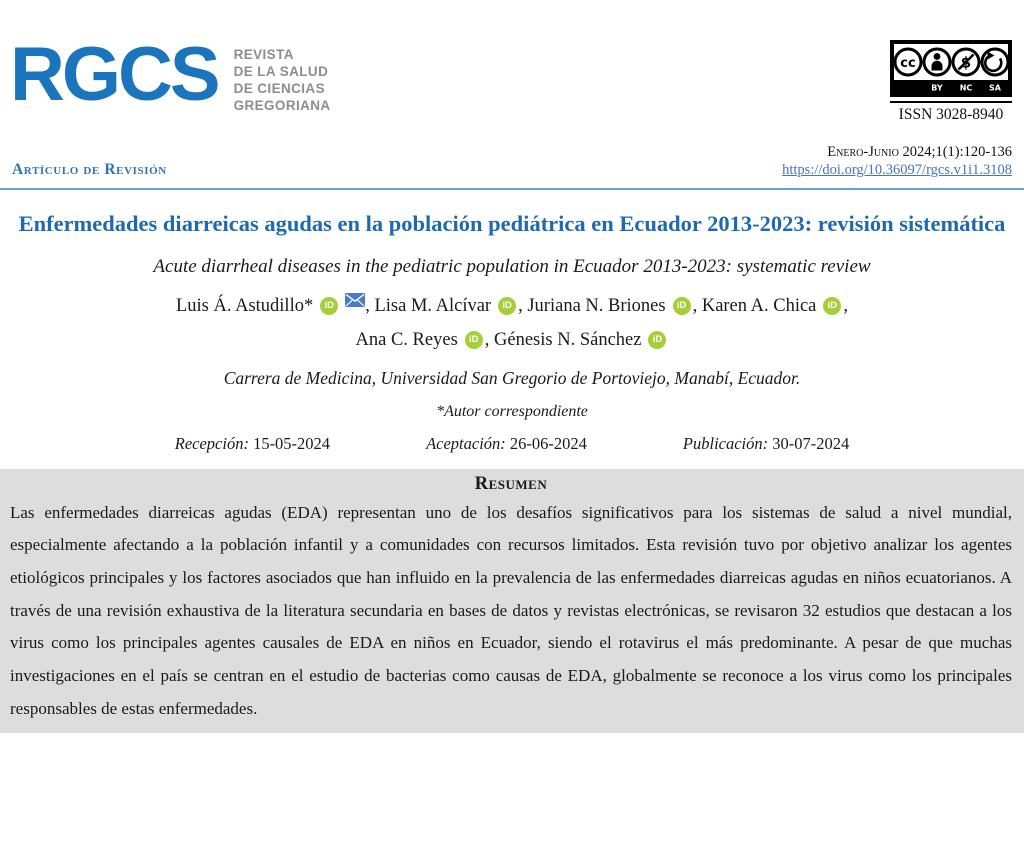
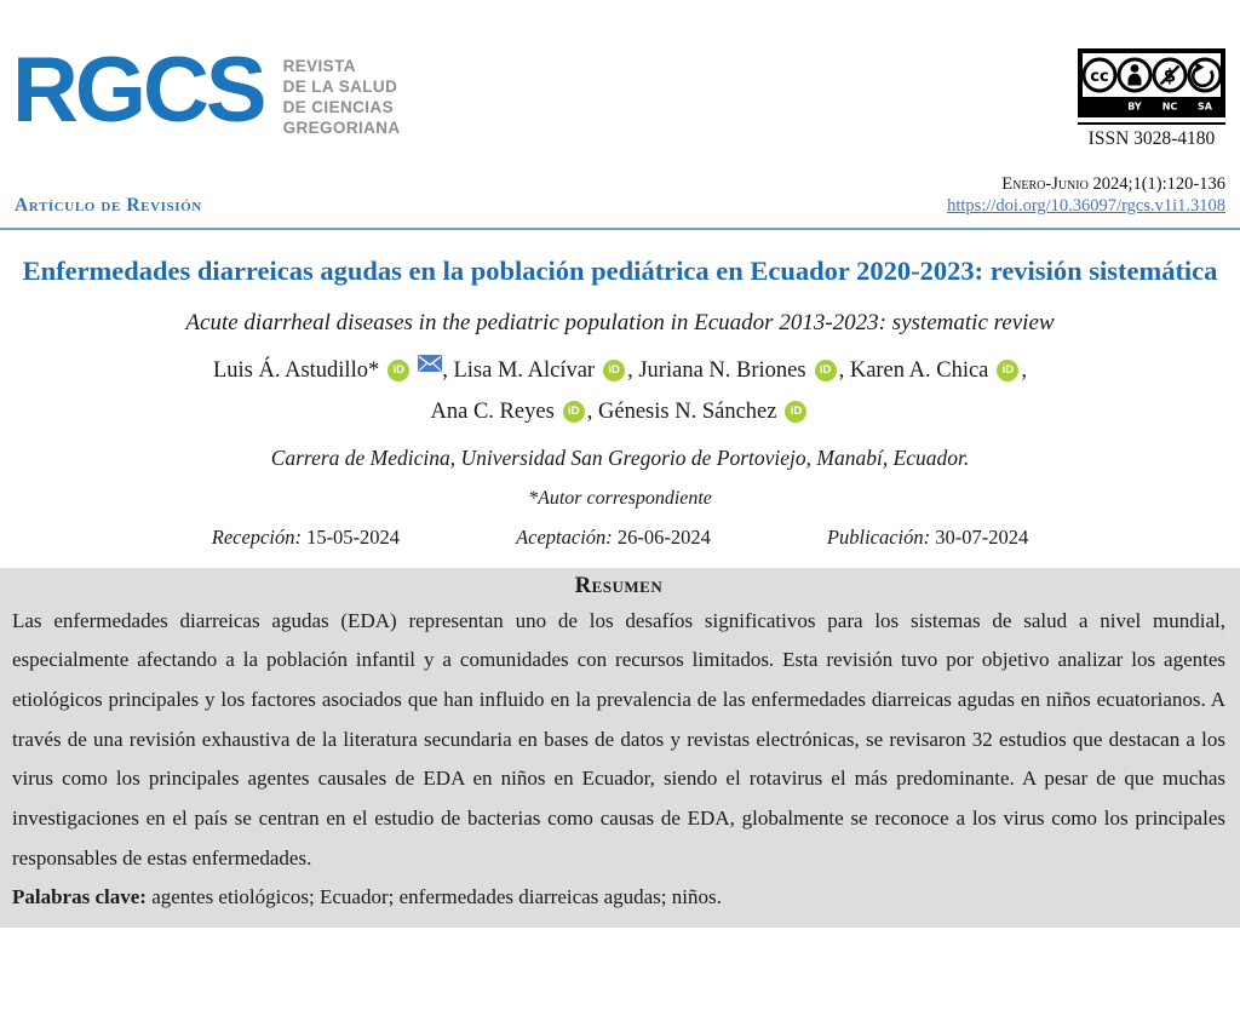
  RGCS
  REVISTA
  DE LA SALUD
  DE CIENCIAS
  GREGORIANA
  cc
  BY
  NC
  SA
- ISSN 3028-8940
+ ISSN 3028-4180
  Artículo de Revisión
  Enero-Junio 2024;1(1):120-136
  https://doi.org/10.36097/rgcs.v1i1.3108
- Enfermedades diarreicas agudas en la población pediátrica en Ecuador 2013-2023: revisión sistemática
+ Enfermedades diarreicas agudas en la población pediátrica en Ecuador 2020-2023: revisión sistemática
  Acute diarrheal diseases in the pediatric population in Ecuador 2013-2023: systematic review
  Luis Á. Astudillo* iD , Lisa M. Alcívar iD , Juriana N. Briones iD , Karen A. Chica iD ,
  Ana C. Reyes iD , Génesis N. Sánchez iD
  Carrera de Medicina, Universidad San Gregorio de Portoviejo, Manabí, Ecuador.
  *Autor correspondiente
  Recepción: 15-05-2024
  Aceptación: 26-06-2024
  Publicación: 30-07-2024
  Resumen
  Las enfermedades diarreicas agudas (EDA) representan uno de los desafíos significativos para los sistemas de salud a nivel mundial, especialmente afectando a la población infantil y a comunidades con recursos limitados. Esta revisión tuvo por objetivo analizar los agentes etiológicos principales y los factores asociados que han influido en la prevalencia de las enfermedades diarreicas agudas en niños ecuatorianos. A través de una revisión exhaustiva de la literatura secundaria en bases de datos y revistas electrónicas, se revisaron 32 estudios que destacan a los virus como los principales agentes causales de EDA en niños en Ecuador, siendo el rotavirus el más predominante. A pesar de que muchas investigaciones en el país se centran en el estudio de bacterias como causas de EDA, globalmente se reconoce a los virus como los principales responsables de estas enfermedades.
+ Palabras clave: agentes etiológicos; Ecuador; enfermedades diarreicas agudas; niños.
